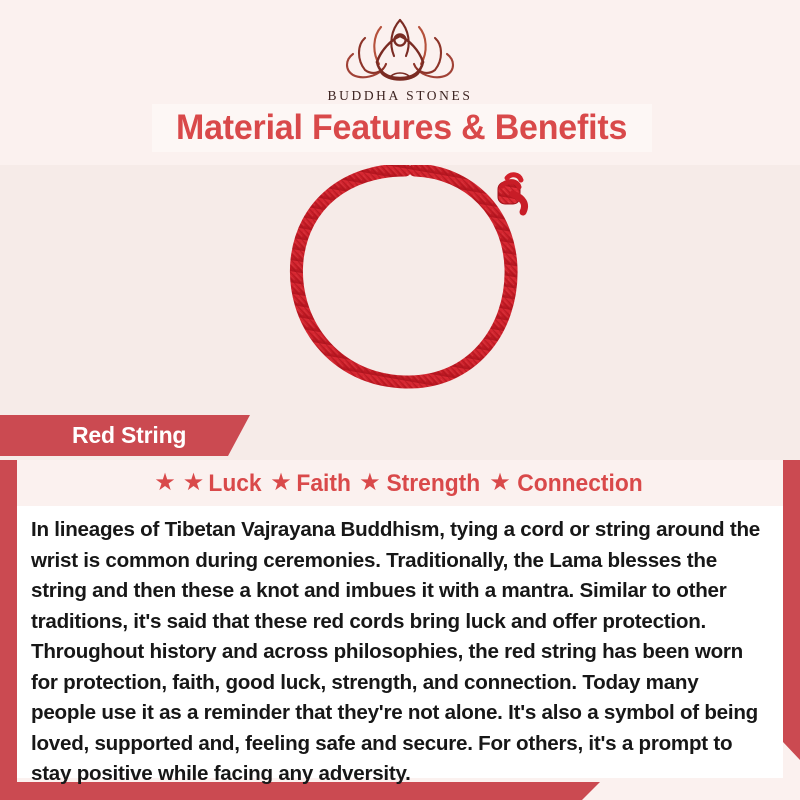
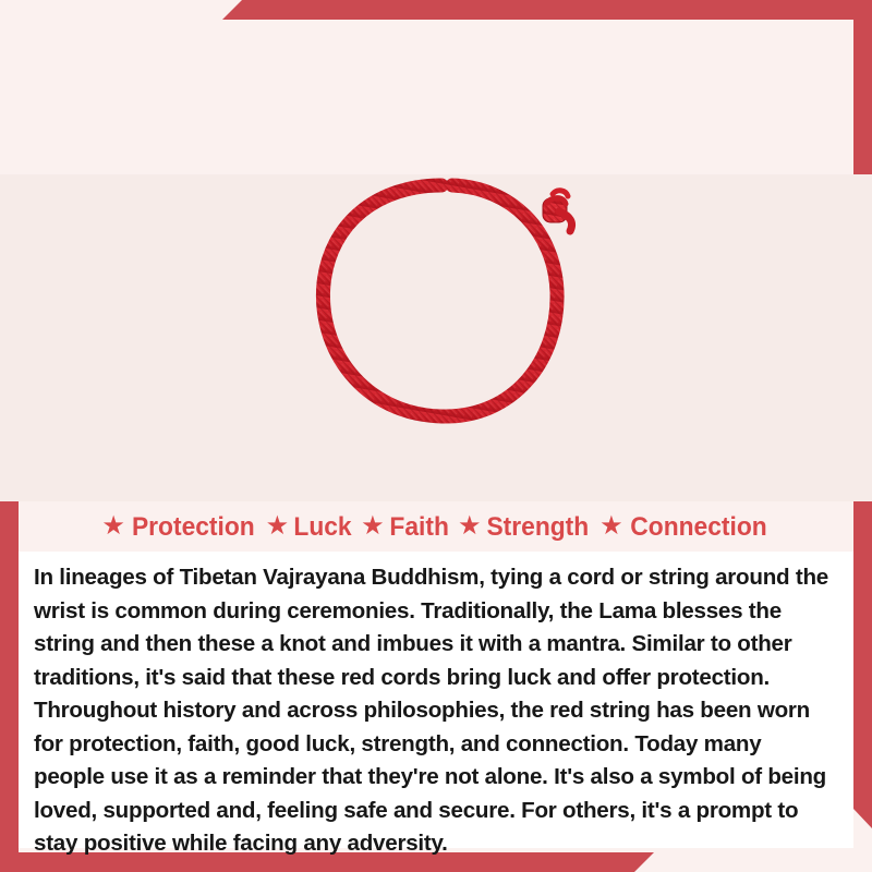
- BUDDHA STONES
- Material Features & Benefits
- Red String
  ★
+ Protection
  ★
  Luck
  ★
  Faith
  ★
  Strength
  ★
  Connection
  In lineages of Tibetan Vajrayana Buddhism, tying a cord or string around the wrist is common during ceremonies. Traditionally, the Lama blesses the string and then these a knot and imbues it with a mantra. Similar to other traditions, it's said that these red cords bring luck and offer protection. Throughout history and across philosophies, the red string has been worn for protection, faith, good luck, strength, and connection. Today many people use it as a reminder that they're not alone. It's also a symbol of being loved, supported and, feeling safe and secure. For others, it's a prompt to stay positive while facing any adversity.
